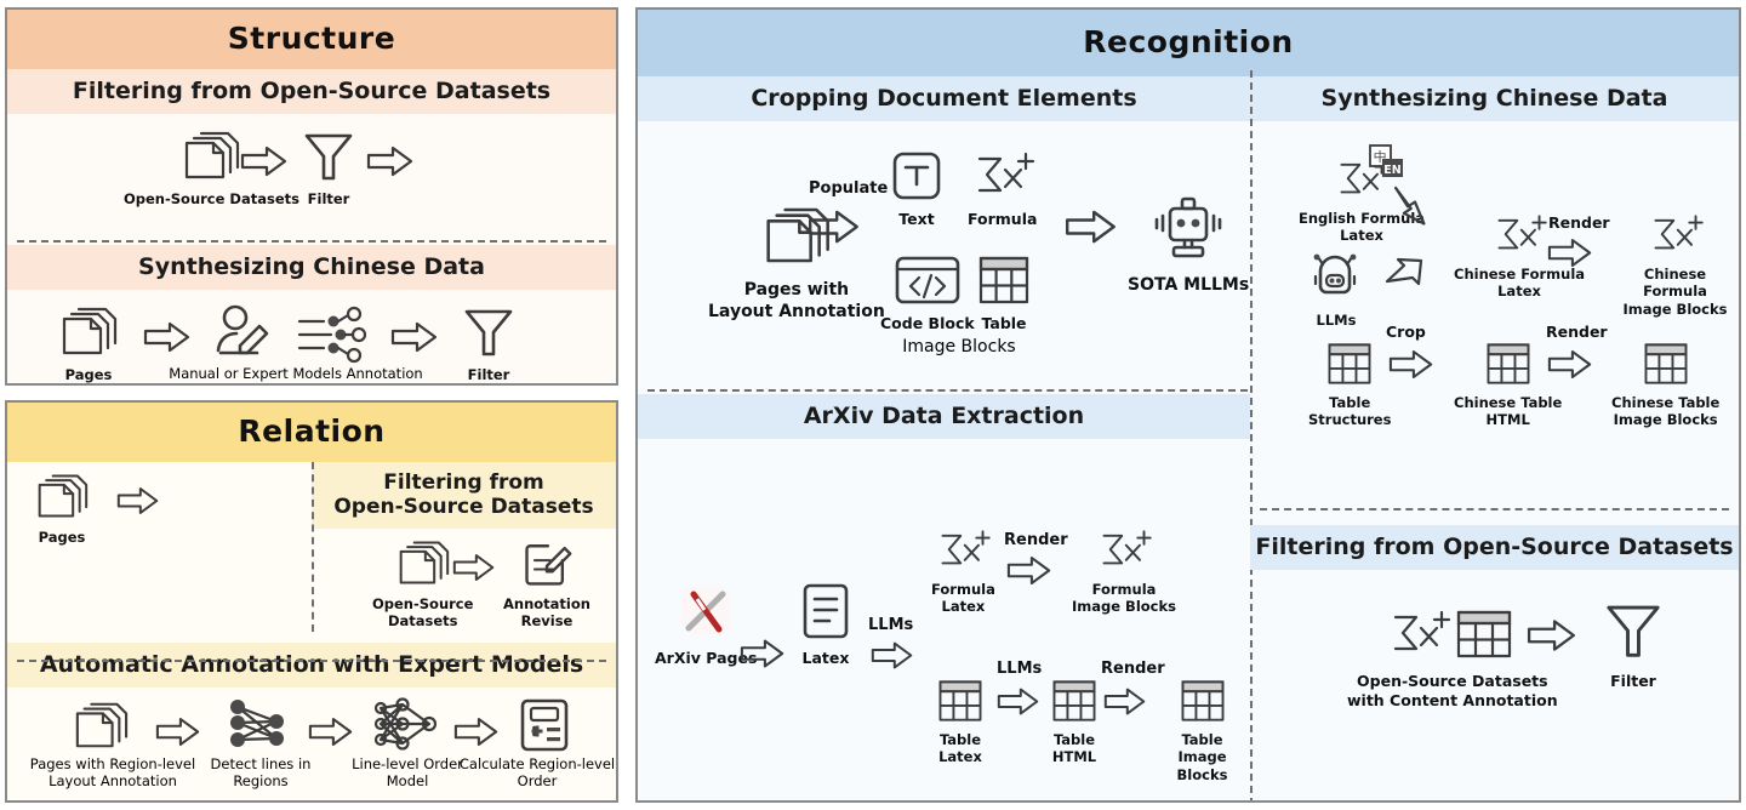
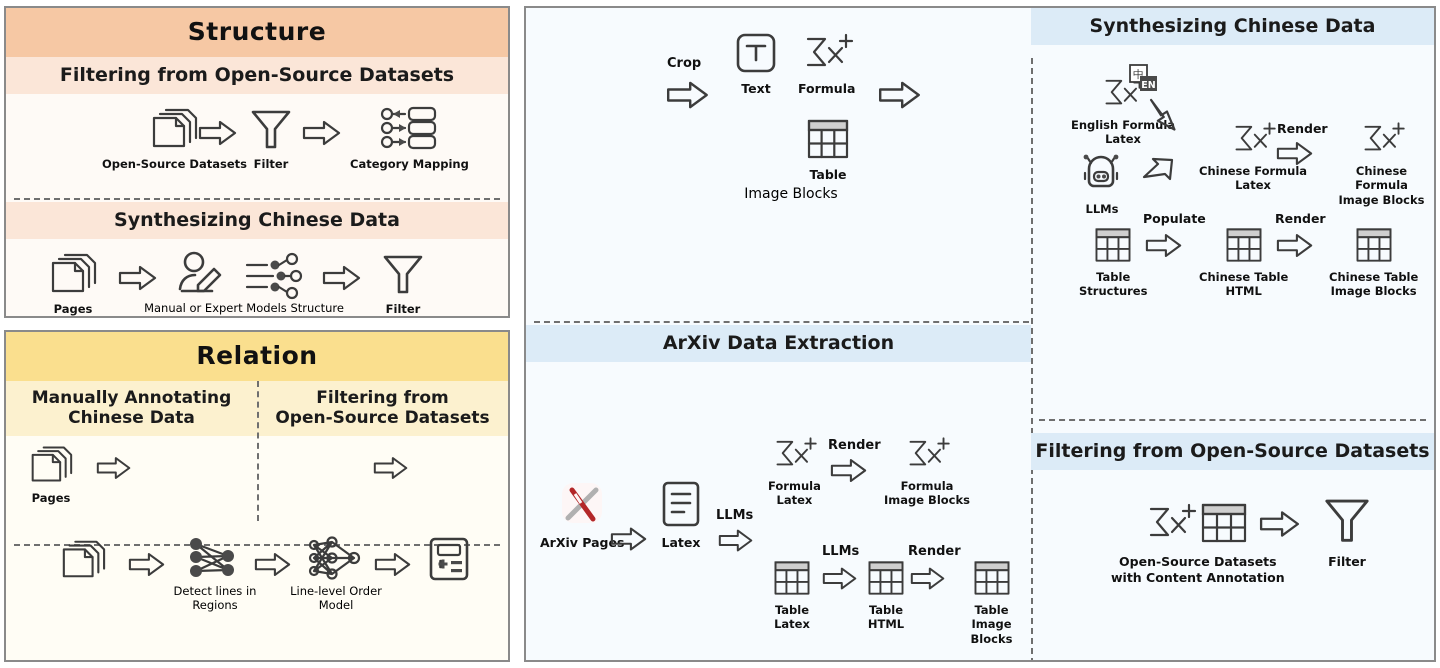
  Structure
  Filtering from Open-Source Datasets
  Open-Source Datasets
  Filter
+ Category Mapping
  Synthesizing Chinese Data
  Pages
- Manual or Expert Models Annotation
+ Manual or Expert Models Structure
  Filter
  Relation
+ Manually Annotating
+ Chinese Data
  Pages
  Filtering from
  Open-Source Datasets
- Open-Source
- Datasets
- Annotation
- Revise
- Automatic Annotation with Expert Models
- Pages with Region-level Layout Annotation
  Detect lines in Regions
  Line-level Order Model
- Calculate Region-level Order
- Recognition
- Cropping Document Elements
- Pages with
- Layout Annotation
- Populate
+ Crop
  Text
  Formula
- Code Block
  Table
  Image Blocks
- SOTA MLLMs
  Synthesizing Chinese Data
  English Formua
  Latex
  中
  EN
  LLMs
  Chinese Formula
  Latex
  Render
  Chinese Formula
  Image Blocks
  Table
  Structures
- Crop
+ Populate
  Chinese Table
  HTML
  Render
  Chinese Table
  Image Blocks
  ArXiv Data Extraction
  ArXiv Pags
  Latex
  LLMs
  Formula
  Latex
  Render
  Formula
  Image Blocks
  Table
  Latex
  LLMs
  Table
  HTML
  Render
  Table
  Image Blocks
  Filtering from Open-Source Datasets
  Open-Source Datasets
  with Content Annotation
  Filter
